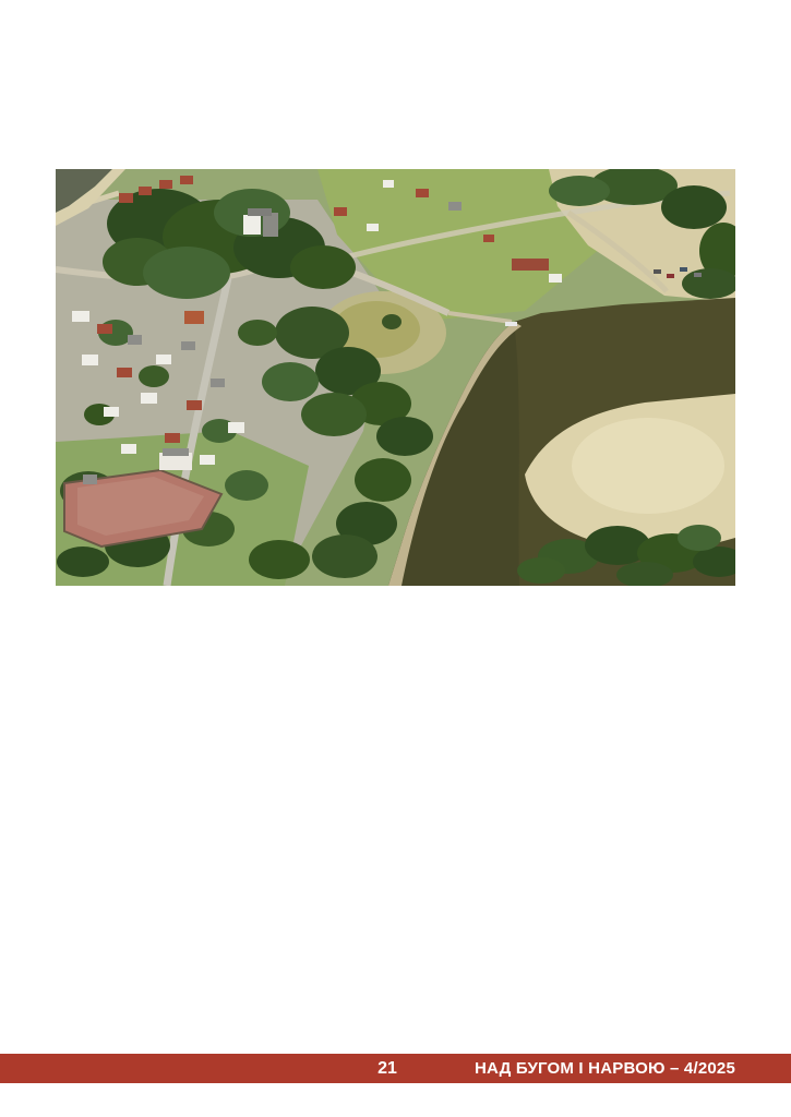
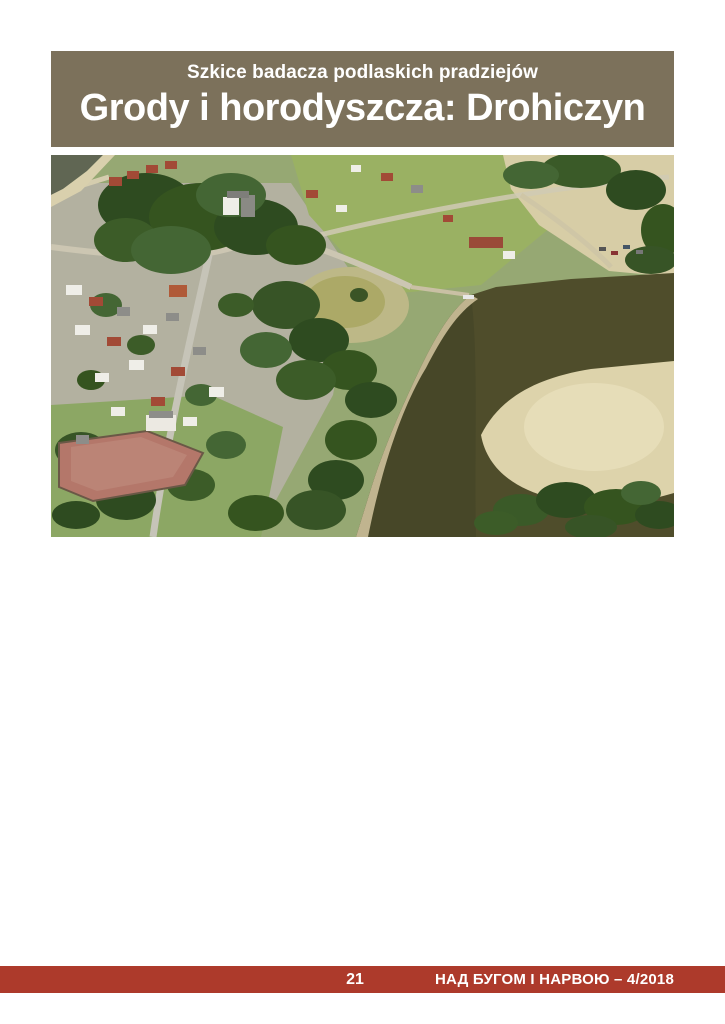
+ Szkice badacza podlaskich pradziejów
+ Grody i horodyszcza: Drohiczyn
  21
- НАД БУГОМ І НАРВОЮ – 4/2025
+ НАД БУГОМ І НАРВОЮ – 4/2018
